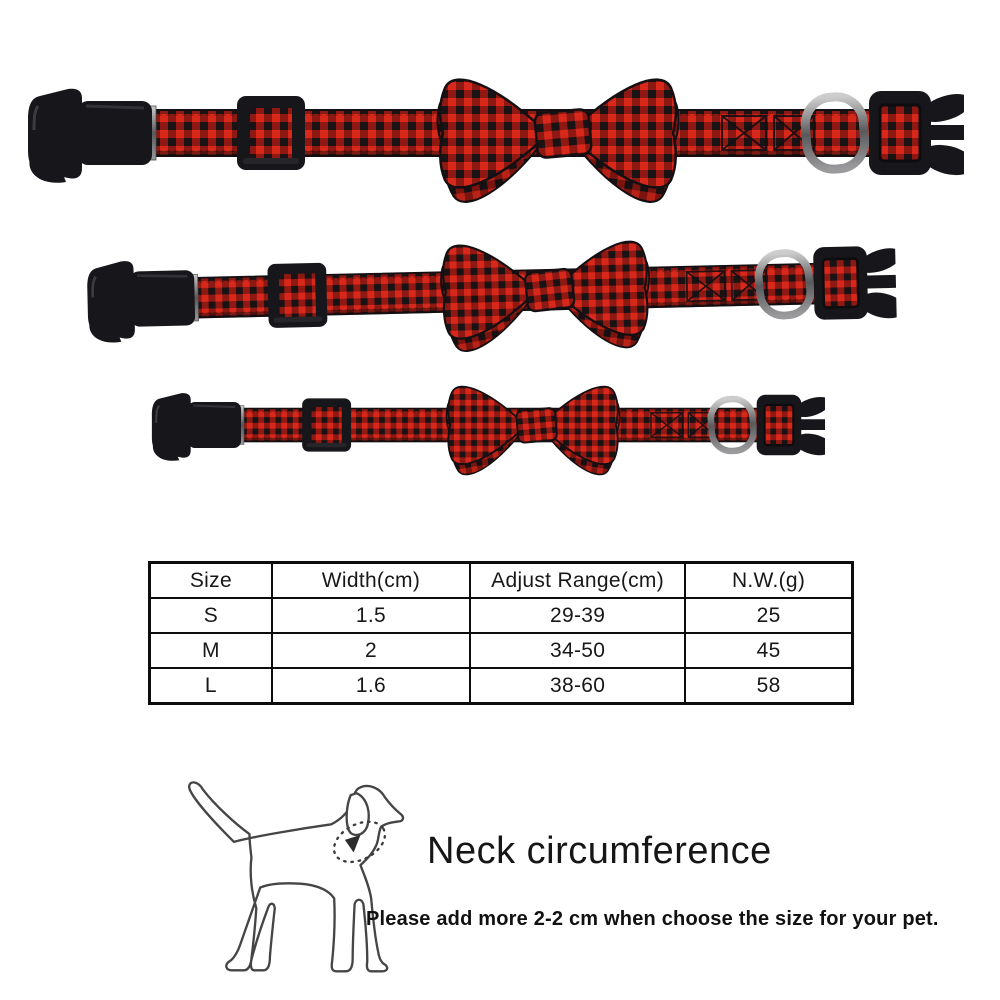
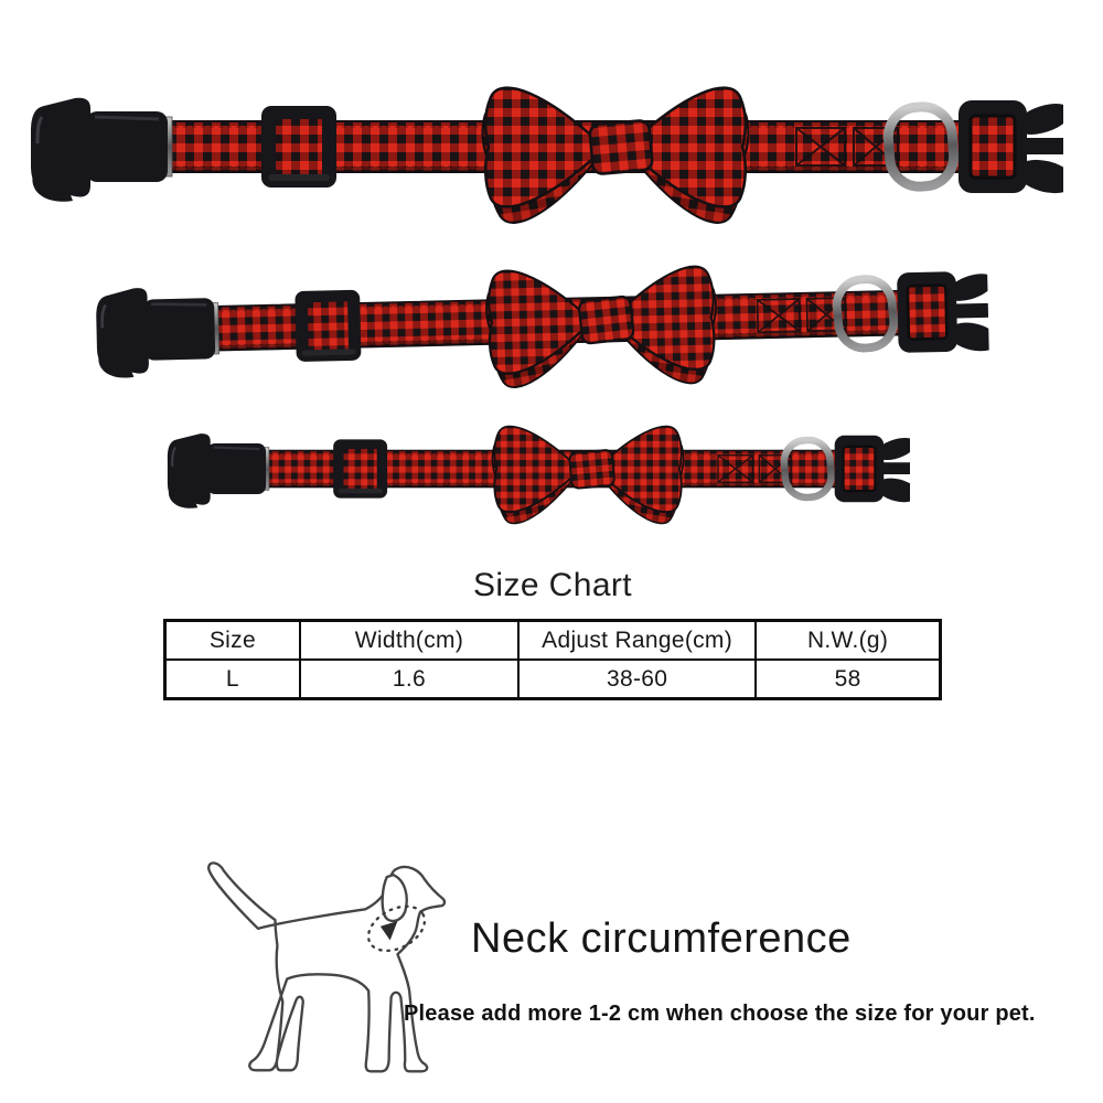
+ Size Chart
  Size	Width(cm)	Adjust Range(cm)	N.W.(g)
- S	1.5	29-39	25
- M	2	34-50	45
  L	1.6	38-60	58
  Neck circumference
- Please add more 2-2 cm when choose the size for your pet.
+ Please add more 1-2 cm when choose the size for your pet.
